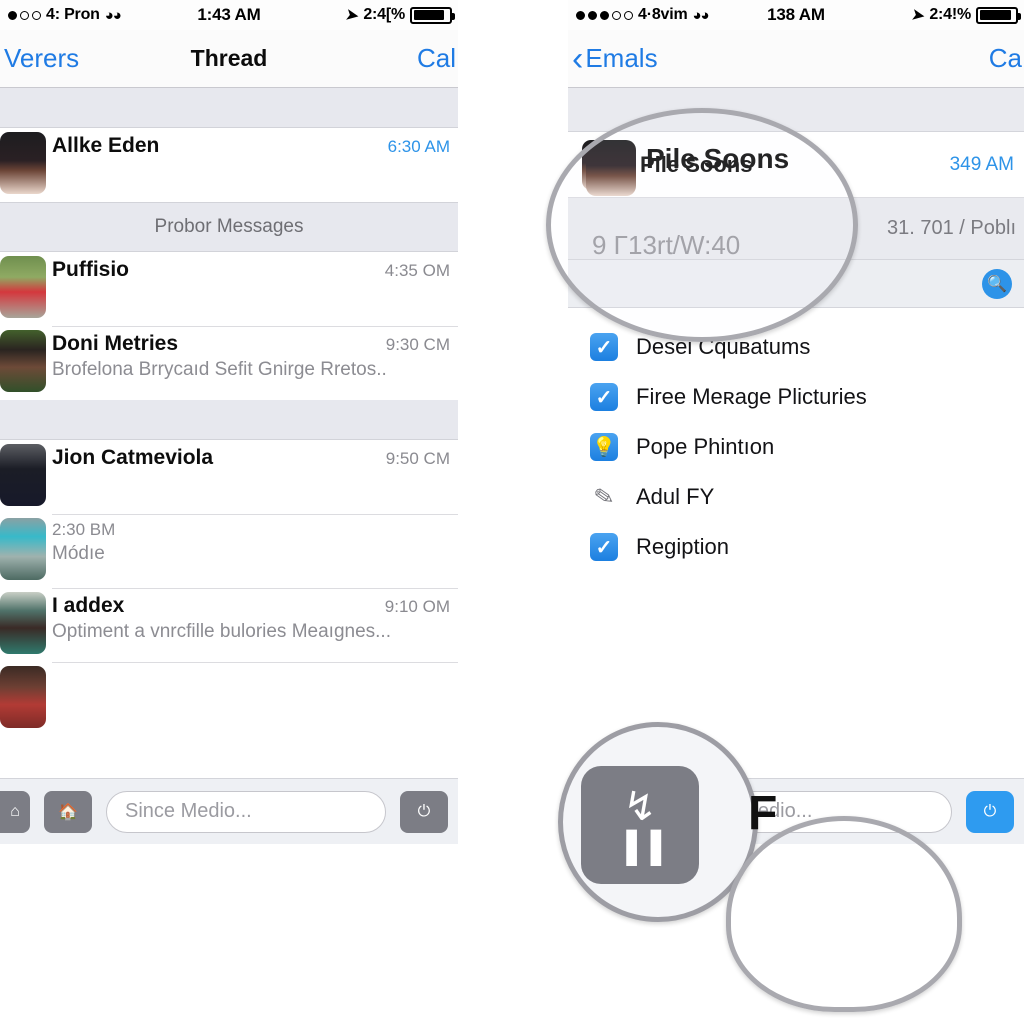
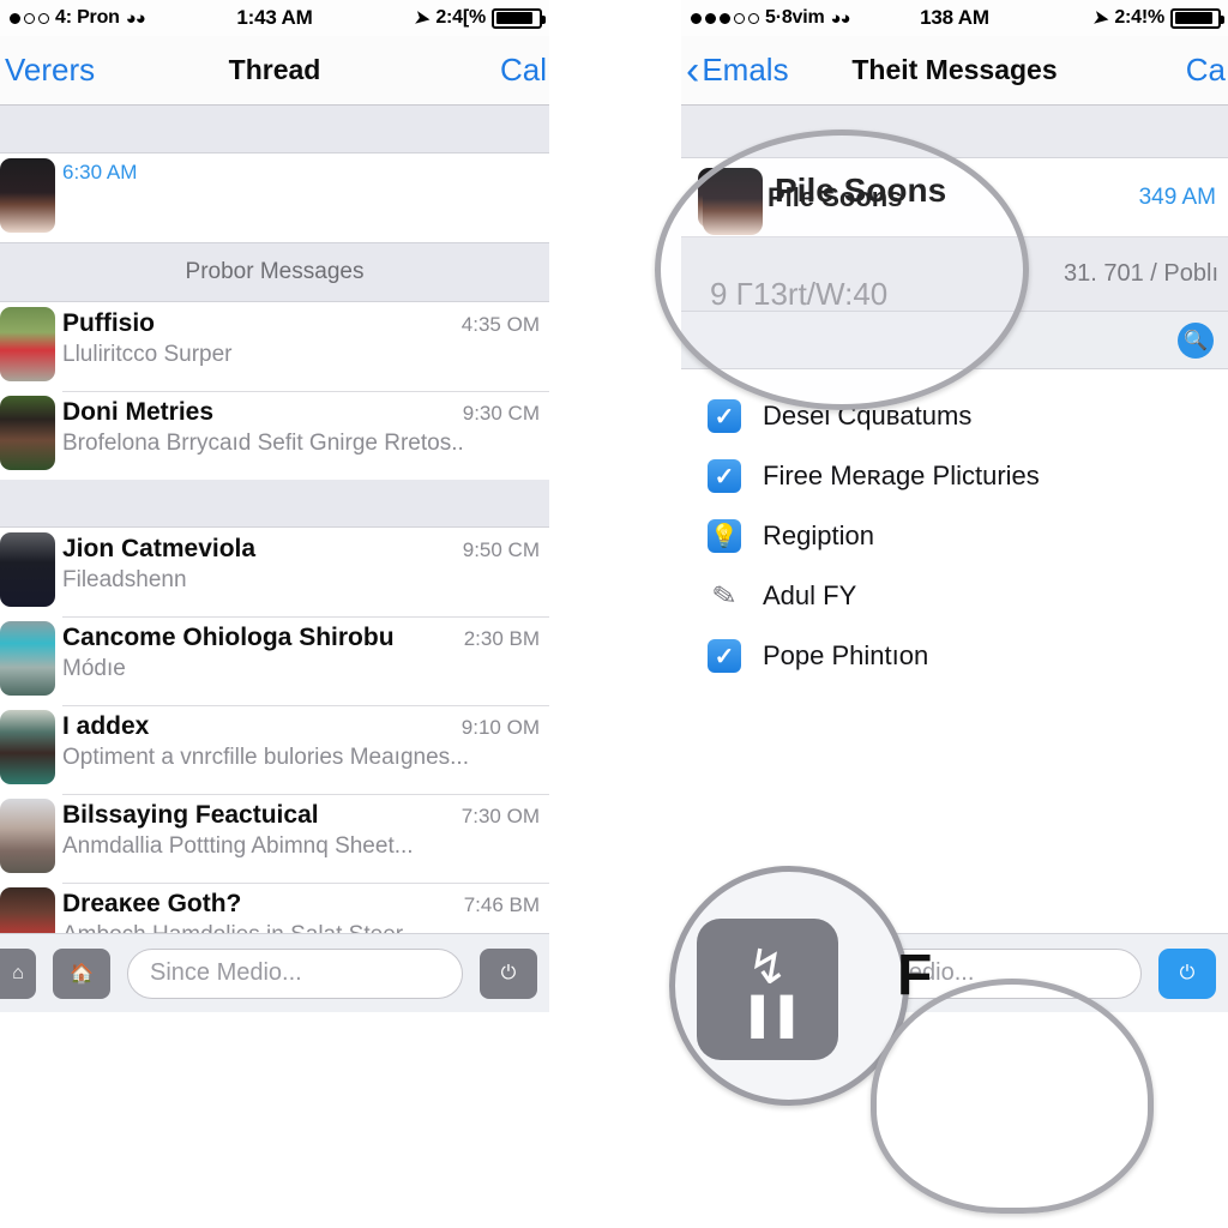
  4: Pron
  ◕◕
  1:43 AM
  2:4[%
  Verers
  Thread
  Cal
- Allke Eden
  6:30 AM
  Probor Messages
  Puffisio
  4:35 OM
+ Lluliritcco Surper
  Doni Metries
  9:30 CM
  Brofelona Brrycaıd Sefit Gnirge Rretos..
  Jion Catmeviola
  9:50 CM
+ Fileadshenn
+ Cancome Ohioloɡa Shirobu
  2:30 BM
  Módıe
  I addex
  9:10 OM
  Optiment a vnrcfille bulories Meaıgnes...
+ Bilssaying Feactuical
+ 7:30 OM
+ Anmdallia Pottting Abimnq Sheet...
+ Dreaĸеe Goth?
+ 7:46 BM
  ⌂
  🏠
  Since Medio...
  ⏻
- 4·8vim
+ 5·8vim
  ◕◕
  138 AM
  2:4!%
  ‹
  Emals
+ Theit Messages
  Ca
  Pile Soons
  349 AM
  31. 701 / Poblı
  🔍
  ✓
  Desei Cquвatums
  ✓
  Firee Meʀage Plicturies
  💡
- Pope Phintıon
+ Regiption
  Adul FY
  ✓
- Regiption
+ Pope Phintıon
  ⏻
  Pile Soons
  9 Γ13rt/W:40
  ↯
  ▐▐
  F
